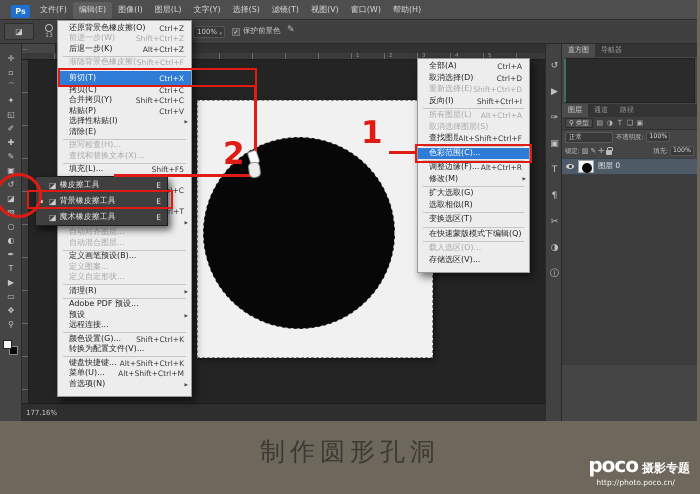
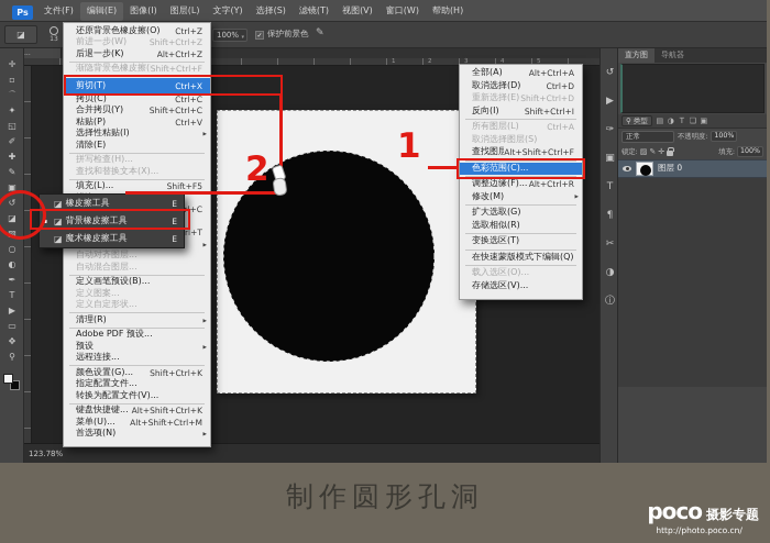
  Ps
  文件(F)
  编辑(E)
  图像(I)
  图层(L)
  文字(Y)
  选择(S)
  滤镜(T)
  视图(V)
  窗口(W)
  帮助(H)
  ◪
  100%
  保护前景色
  ✎
- 177.16%
+ 123.78%
  ✛
  ▫
  ⌒
  ✦
  ◱
  ✐
  ✚
  ✎
  ▣
  ↺
  ◪
  ▨
  ○
  ◐
  ✒
  T
  ▶
  ▭
  ✥
  ⚲
  ↺
  ▶
  ✑
  ▣
  T
  ¶
  ✂
  ◑
  ⓘ
  直方图
  导航器
- 图层
- 通道
- 路径
  ⚲ 类型
  ▤
  ◑
  T
  ❏
  ▣
  正常
  ▨
  ✎
  ✛
  图层 0
  还原背景色橡皮擦(O)
  Ctrl+Z
  前进一步(W)
  Shift+Ctrl+Z
  后退一步(K)
  Alt+Ctrl+Z
  Shift+Ctrl+F
  剪切(T)
  Ctrl+X
  拷贝(C)
  Ctrl+C
  合并拷贝(Y)
  Shift+Ctrl+C
  粘贴(P)
  Ctrl+V
  选择性粘贴(I)
  清除(E)
  拼写检查(H)...
  查找和替换文本(X)...
  填充(L)...
  Shift+F5
  自动对齐图层...
  自动混合图层...
  定义画笔预设(B)...
  定义图案...
  定义自定形状...
  清理(R)
  Adobe PDF 预设...
  预设
  远程连接...
  颜色设置(G)...
  Shift+Ctrl+K
+ 指定配置文件...
  转换为配置文件(V)...
  键盘快捷键...
  Alt+Shift+Ctrl+K
  菜单(U)...
  Alt+Shift+Ctrl+M
  首选项(N)
  全部(A)
- Ctrl+A
+ Alt+Ctrl+A
  取消选择(D)
  Ctrl+D
  重新选择(E)
  Shift+Ctrl+D
  反向(I)
  Shift+Ctrl+I
  所有图层(L)
- Alt+Ctrl+A
+ Ctrl+A
  取消选择图层(S)
  查找图层
  Alt+Shift+Ctrl+F
  色彩范围(C)...
  调整边缘(F)...
  Alt+Ctrl+R
  修改(M)
  扩大选取(G)
  选取相似(R)
  变换选区(T)
  在快速蒙版模式下编辑(Q)
  载入选区(O)...
  存储选区(V)...
  ◪
  橡皮擦工具
  E
  ◪
  背景橡皮擦工具
  E
  ◪
  魔术橡皮擦工具
  E
  1
  2
  制作圆形孔洞
  poco
  摄影专题
  http://photo.poco.cn/
